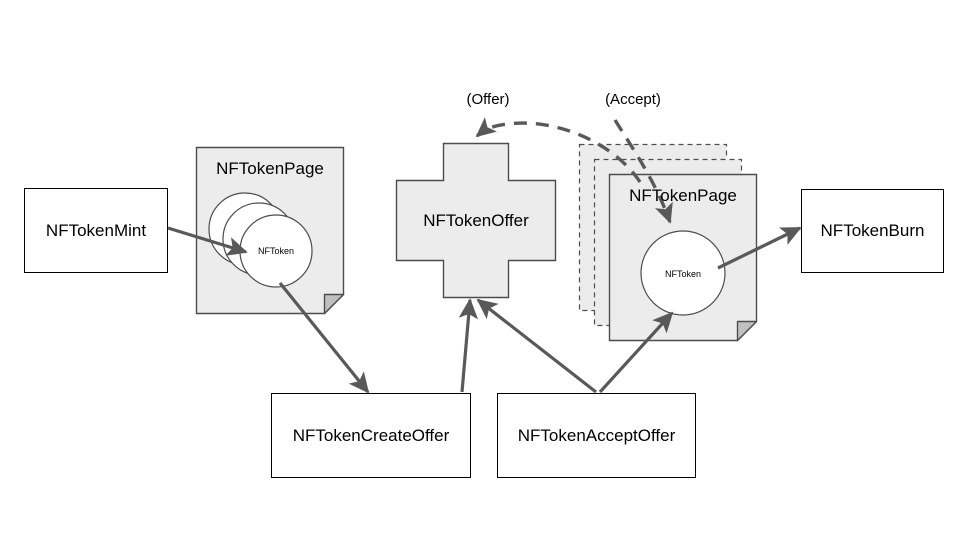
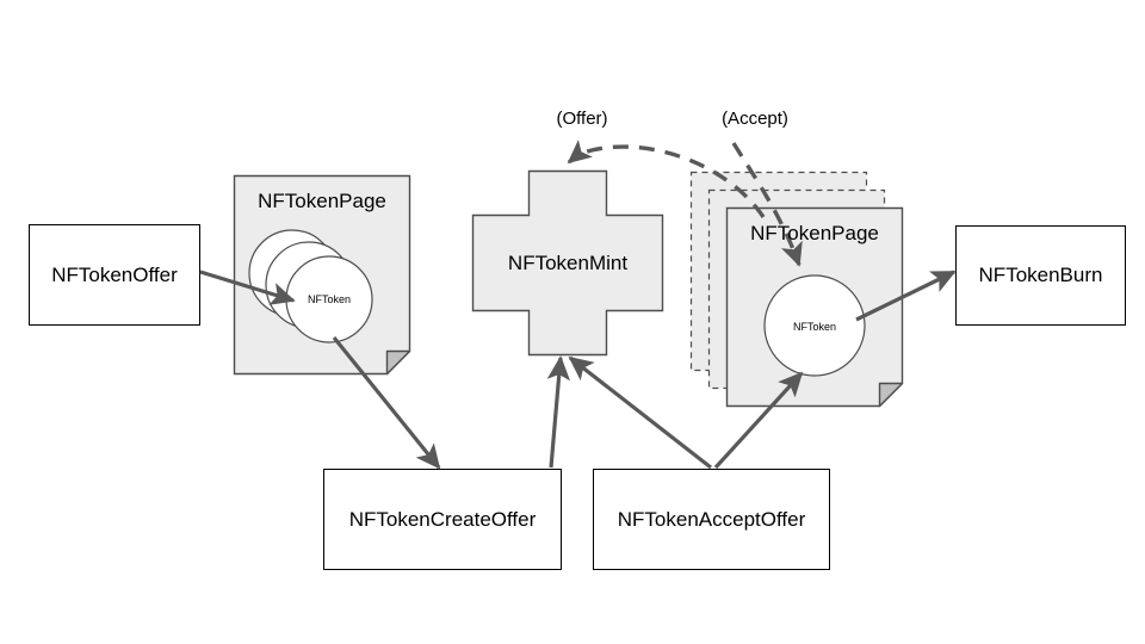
- NFTokenMint
+ NFTokenOffer
  NFTokenPage
  NFToken
- NFTokenOffer
+ NFTokenMint
  NFTokenPage
  NFToken
  NFTokenBurn
  NFTokenCreateOffer
  NFTokenAcceptOffer
  (Offer)
  (Accept)
